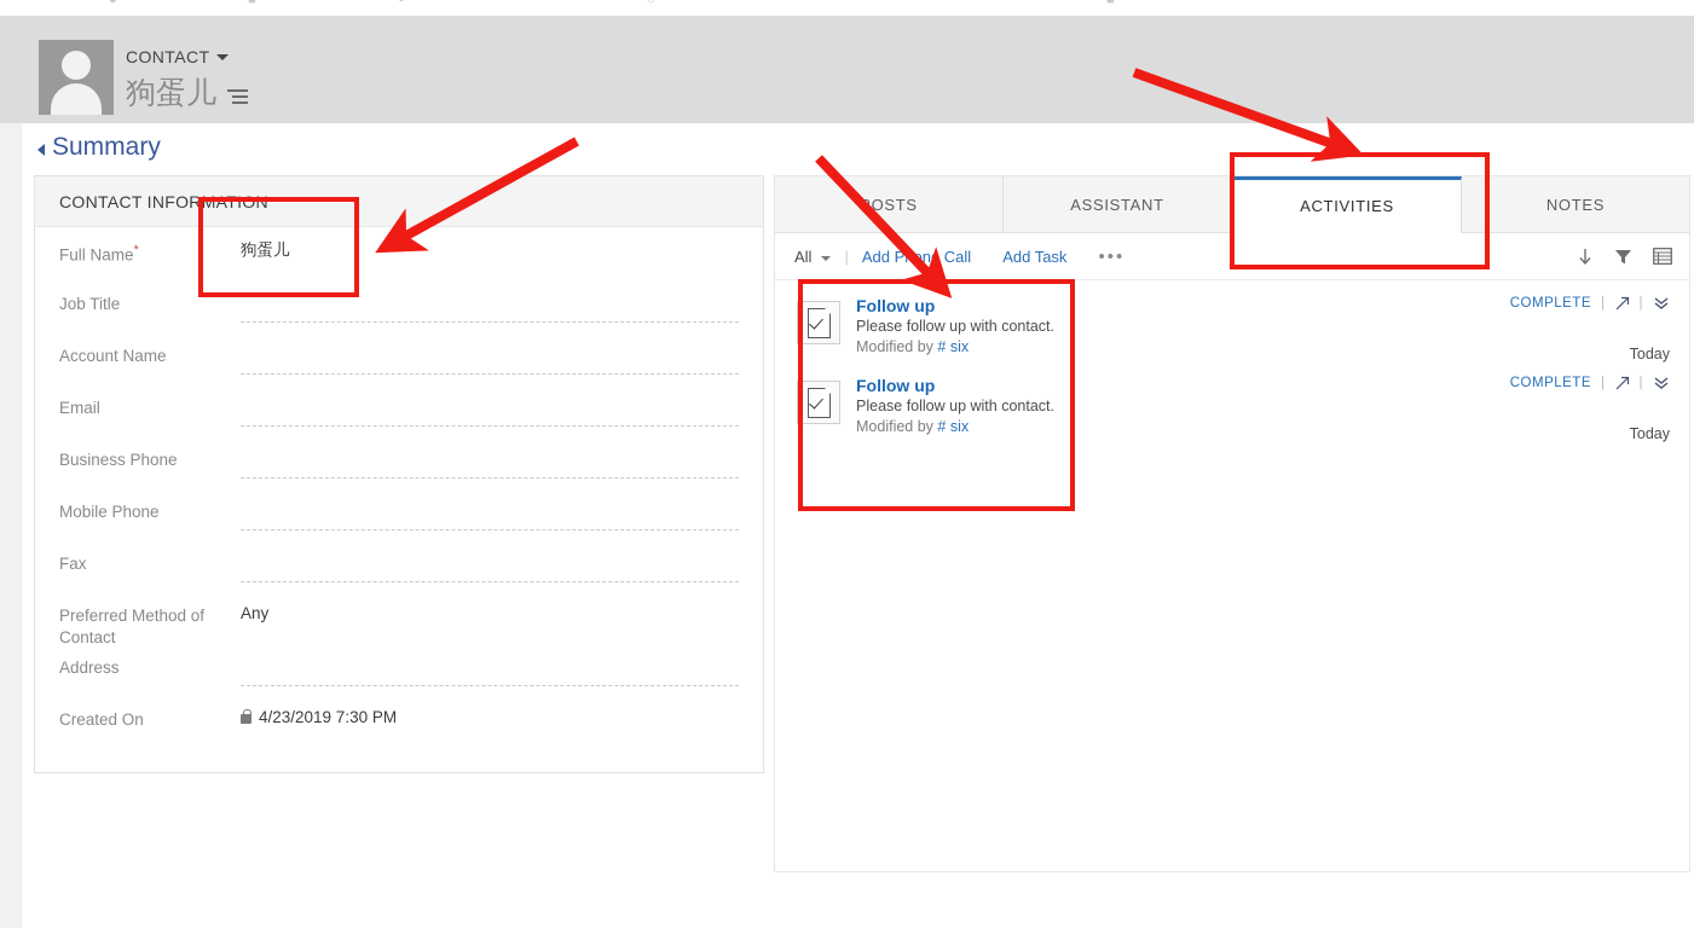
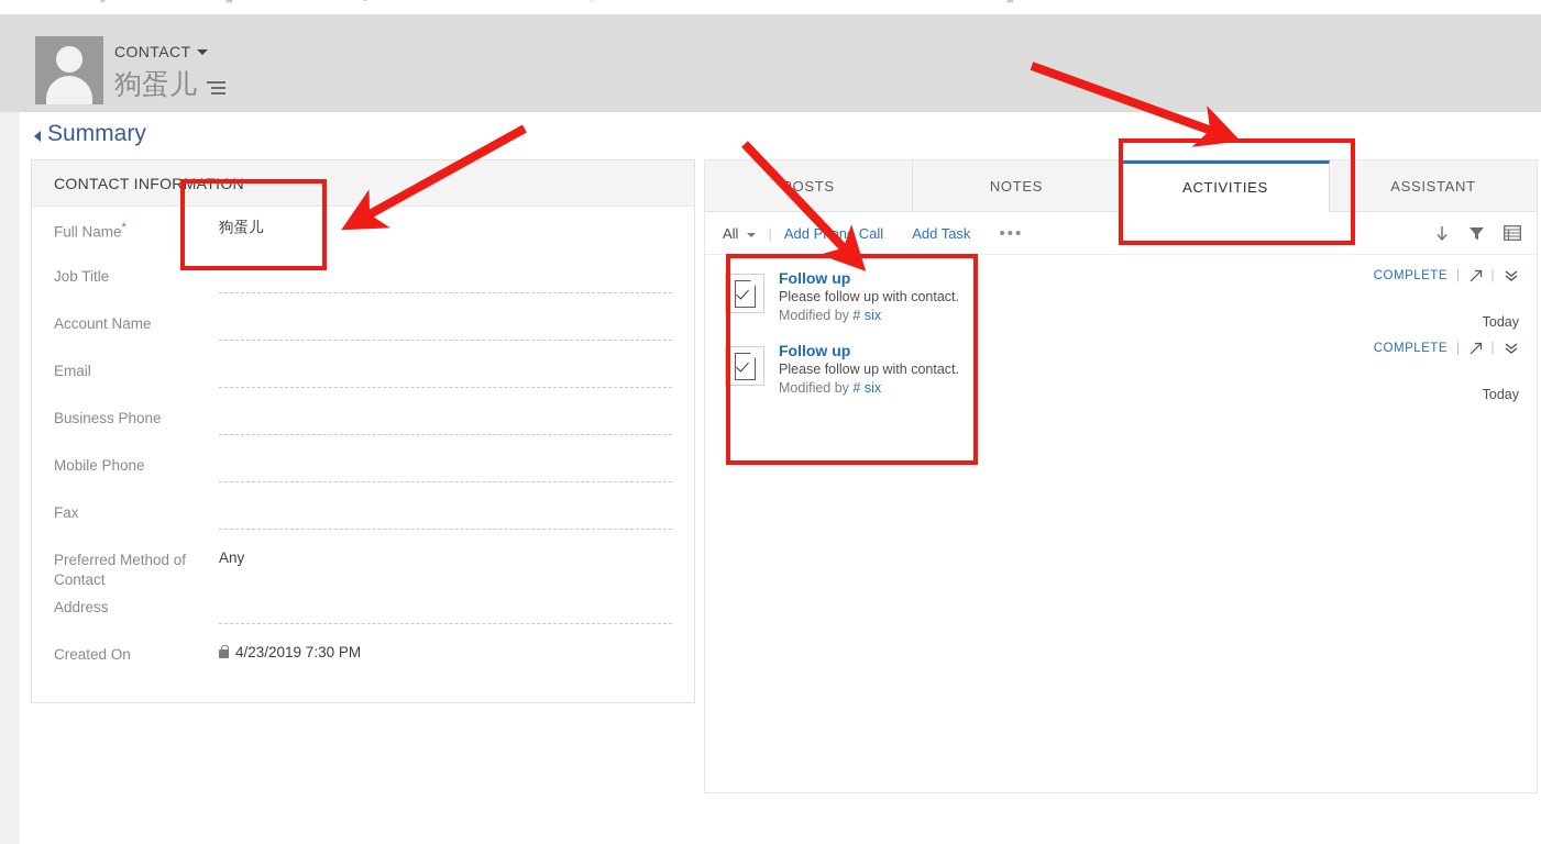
  ●
  ■
  ▪
  ○
  ■
  CONTACT
  狗蛋儿
  Summary
  CONTACT INFORMATION
  Full Name*
  狗蛋儿
  Job Title
  Account Name
  Email
  Business Phone
  Mobile Phone
  Fax
  Preferred Method of Contact
  Any
  Address
  Created On
  4/23/2019 7:30 PM
  OSTS
- ASSISTANT
+ NOTES
  ACTIVITIES
- NOTES
+ ASSISTANT
  All
  |
  Add Pne Call
  Add Task
  •••
  Follow up
  Please follow up with contact.
  Modified by # six
  COMPLETE
  |
  |
  Today
  Follow up
  Please follow up with contact.
  Modified by # six
  COMPLETE
  |
  |
  Today
